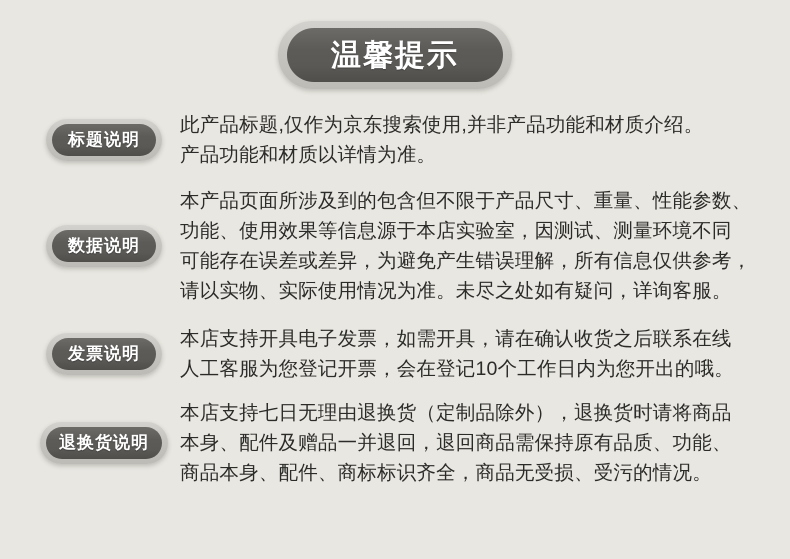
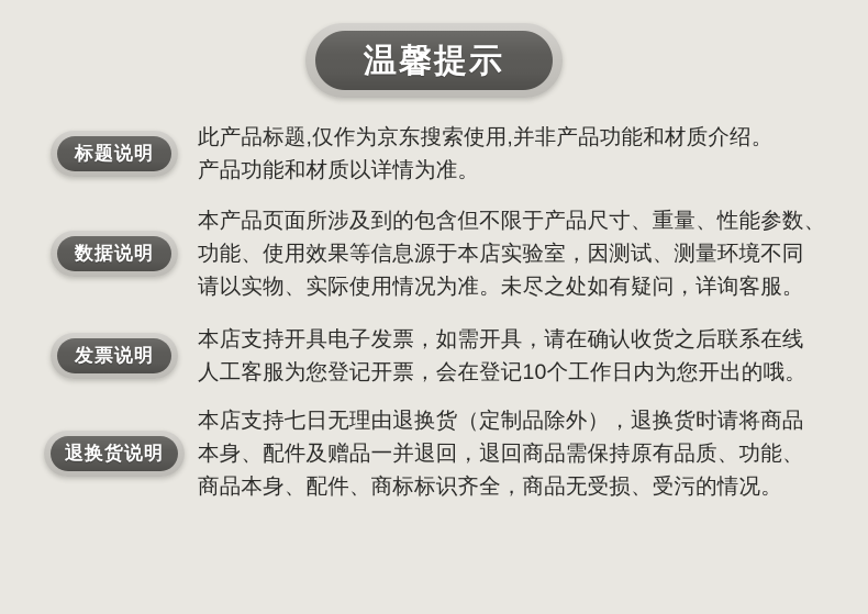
  温馨提示
  标题说明
  此产品标题,仅作为京东搜索使用,并非产品功能和材质介绍。
  产品功能和材质以详情为准。
  数据说明
  本产品页面所涉及到的包含但不限于产品尺寸、重量、性能参数、
  功能、使用效果等信息源于本店实验室，因测试、测量环境不同
- 可能存在误差或差异，为避免产生错误理解，所有信息仅供参考，
  请以实物、实际使用情况为准。未尽之处如有疑问，详询客服。
  发票说明
  本店支持开具电子发票，如需开具，请在确认收货之后联系在线
  人工客服为您登记开票，会在登记10个工作日内为您开出的哦。
  退换货说明
  本店支持七日无理由退换货（定制品除外），退换货时请将商品
  本身、配件及赠品一并退回，退回商品需保持原有品质、功能、
  商品本身、配件、商标标识齐全，商品无受损、受污的情况。
